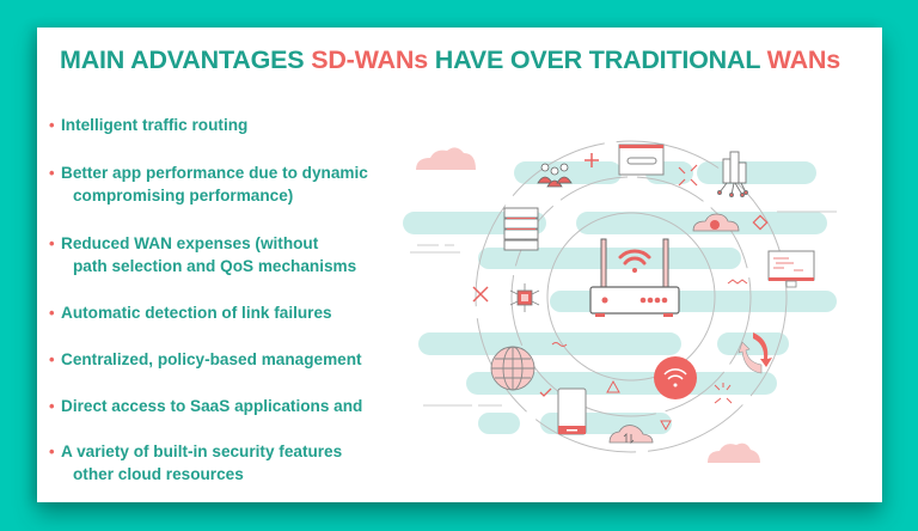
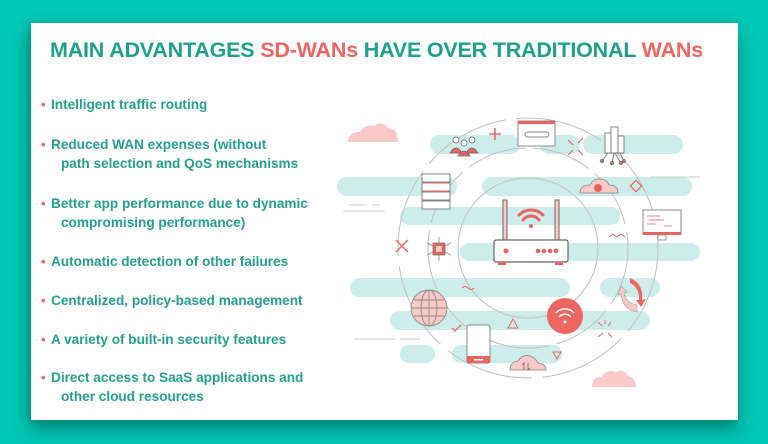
  MAIN ADVANTAGES SD-WANs HAVE OVER TRADITIONAL WANs
  •
  Intelligent traffic routing
  •
- Better app performance due to dynamic
+ Reduced WAN expenses (without
- compromising performance)
+ path selection and QoS mechanisms
  •
- Reduced WAN expenses (without
+ Better app performance due to dynamic
- path selection and QoS mechanisms
+ compromising performance)
  •
- Automatic detection of link failures
+ Automatic detection of other failures
  •
  Centralized, policy-based management
  •
- Direct access to SaaS applications and
+ A variety of built-in security features
  •
- A variety of built-in security features
+ Direct access to SaaS applications and
  other cloud resources
